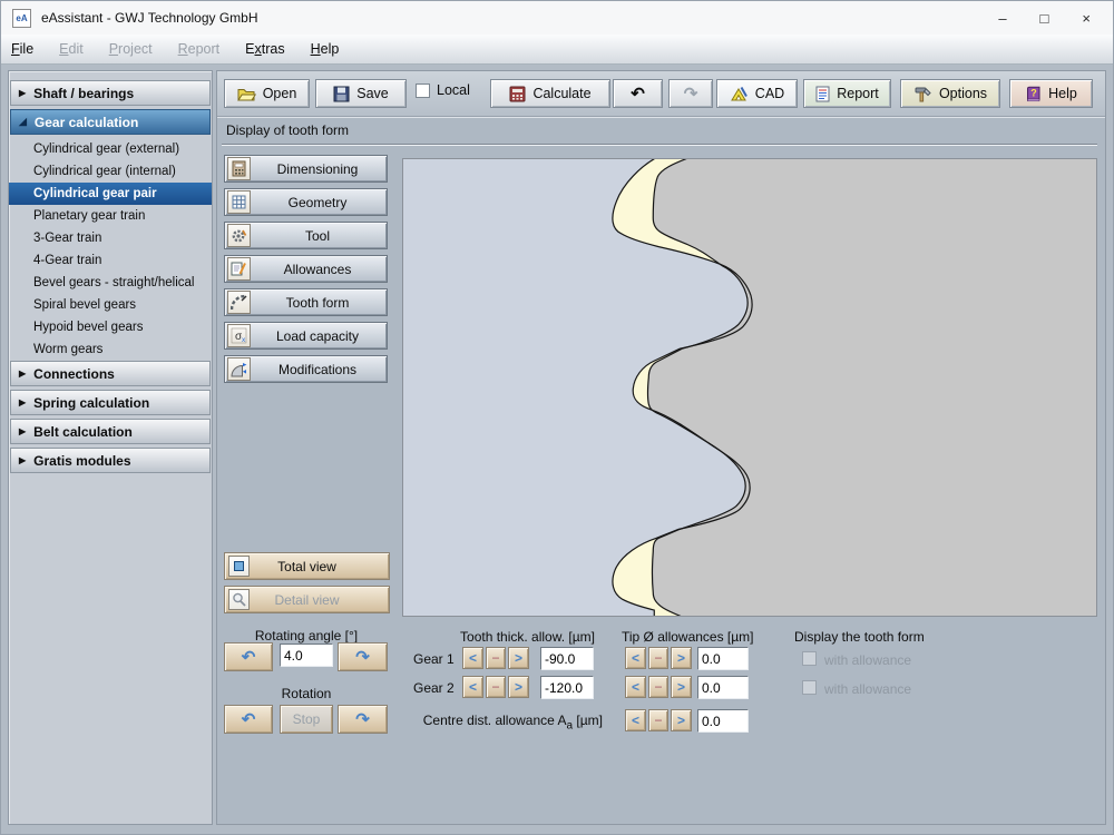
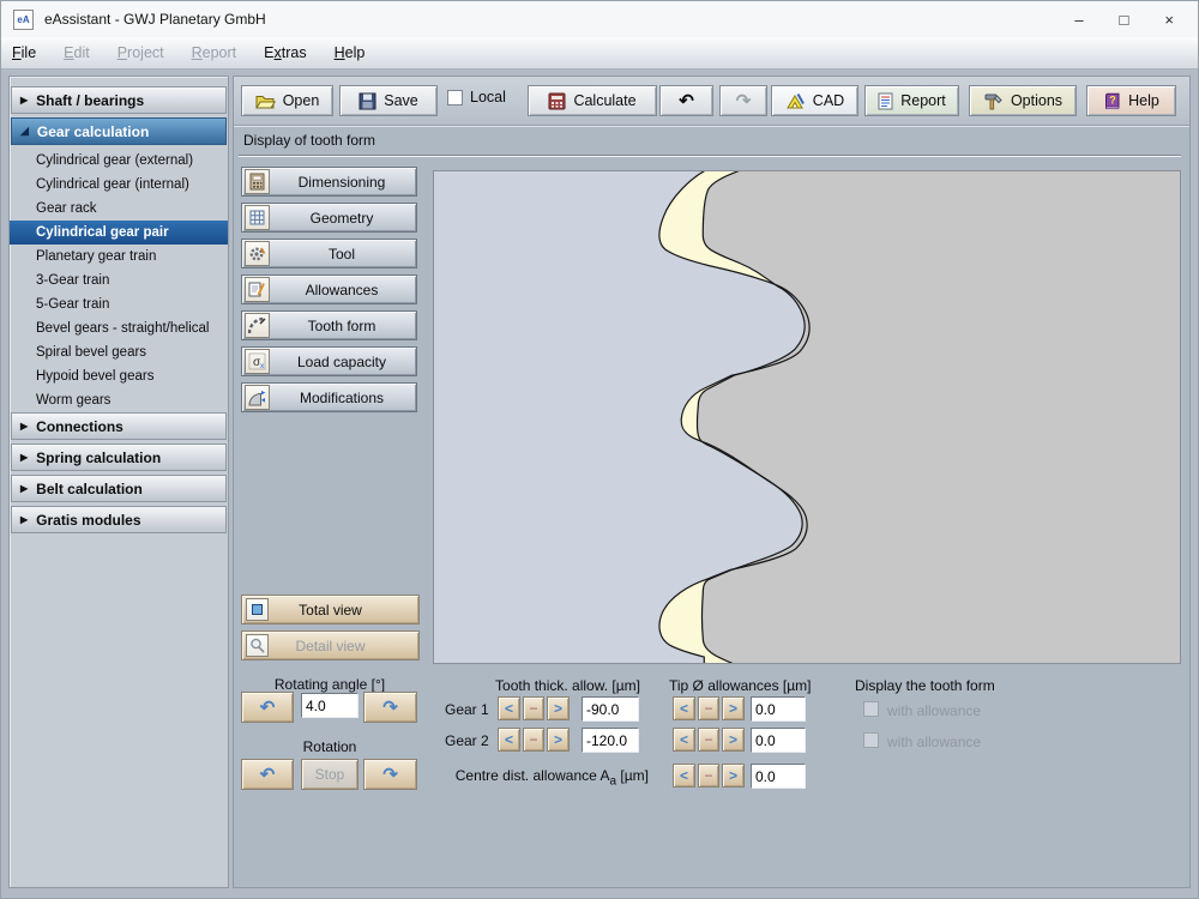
  eA
- eAssistant - GWJ Technology GmbH
+ eAssistant - GWJ Planetary GmbH
  –
  □
  ×
  File
  Edit
  Project
  Report
  Extras
  Help
  ▶
  Shaft / bearings
  ◢
  Gear calculation
  Cylindrical gear (external)
  Cylindrical gear (internal)
+ Gear rack
  Cylindrical gear pair
  Planetary gear train
  3-Gear train
- 4-Gear train
+ 5-Gear train
  Bevel gears - straight/helical
  Spiral bevel gears
  Hypoid bevel gears
  Worm gears
  ▶
  Connections
  ▶
  Spring calculation
  ▶
  Belt calculation
  ▶
  Gratis modules
  Open
  Save
  Local
  Calculate
  ↶
  ↷
  CAD
  Report
  Options
  ?
  Help
  Display of tooth form
  Dimensioning
  Geometry
  Tool
  Allowances
  Tooth form
  σ
  Load capacity
  Modifications
  Total view
  Detail view
  Rotating angle [°]
  ↶
  4.0
  ↷
  Rotation
  ↶
  Stop
  ↷
  Tooth thick. allow. [µm]
  Gear 1
  <
  −
  >
  -90.0
  Gear 2
  <
  −
  >
  -120.0
  Centre dist. allowance Aa [µm]
  <
  −
  >
  0.0
  Tip Ø allowances [µm]
  <
  −
  >
  0.0
  <
  −
  >
  0.0
  Display the tooth form
  with allowance
  with allowance
